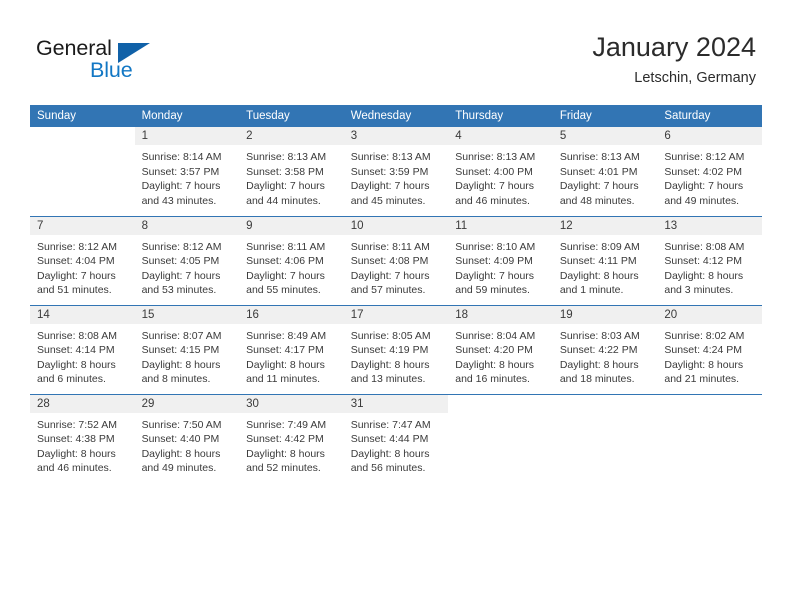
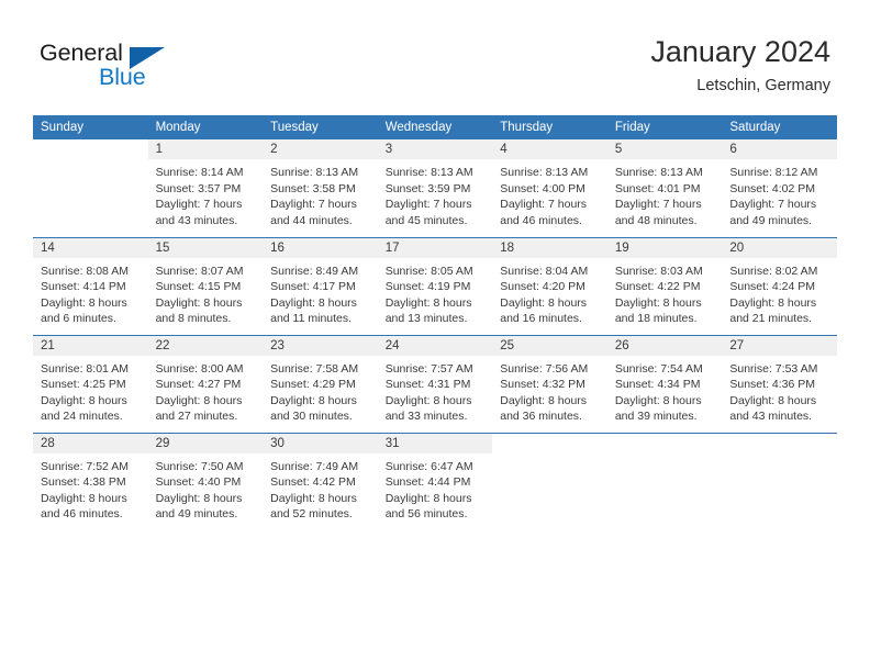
  General
  Blue
  January 2024
  Letschin, Germany
  Sunday	Monday	Tuesday	Wednesday	Thursday	Friday	Saturday
  	1Sunrise: 8:14 AMSunset: 3:57 PMDaylight: 7 hoursand 43 minutes.	2Sunrise: 8:13 AMSunset: 3:58 PMDaylight: 7 hoursand 44 minutes.	3Sunrise: 8:13 AMSunset: 3:59 PMDaylight: 7 hoursand 45 minutes.	4Sunrise: 8:13 AMSunset: 4:00 PMDaylight: 7 hoursand 46 minutes.	5Sunrise: 8:13 AMSunset: 4:01 PMDaylight: 7 hoursand 48 minutes.	6Sunrise: 8:12 AMSunset: 4:02 PMDaylight: 7 hoursand 49 minutes.
- 7Sunrise: 8:12 AMSunset: 4:04 PMDaylight: 7 hoursand 51 minutes.	8Sunrise: 8:12 AMSunset: 4:05 PMDaylight: 7 hoursand 53 minutes.	9Sunrise: 8:11 AMSunset: 4:06 PMDaylight: 7 hoursand 55 minutes.	10Sunrise: 8:11 AMSunset: 4:08 PMDaylight: 7 hoursand 57 minutes.	11Sunrise: 8:10 AMSunset: 4:09 PMDaylight: 7 hoursand 59 minutes.	12Sunrise: 8:09 AMSunset: 4:11 PMDaylight: 8 hoursand 1 minute.	13Sunrise: 8:08 AMSunset: 4:12 PMDaylight: 8 hoursand 3 minutes.
  14Sunrise: 8:08 AMSunset: 4:14 PMDaylight: 8 hoursand 6 minutes.	15Sunrise: 8:07 AMSunset: 4:15 PMDaylight: 8 hoursand 8 minutes.	16Sunrise: 8:49 AMSunset: 4:17 PMDaylight: 8 hoursand 11 minutes.	17Sunrise: 8:05 AMSunset: 4:19 PMDaylight: 8 hoursand 13 minutes.	18Sunrise: 8:04 AMSunset: 4:20 PMDaylight: 8 hoursand 16 minutes.	19Sunrise: 8:03 AMSunset: 4:22 PMDaylight: 8 hoursand 18 minutes.	20Sunrise: 8:02 AMSunset: 4:24 PMDaylight: 8 hoursand 21 minutes.
+ 21Sunrise: 8:01 AMSunset: 4:25 PMDaylight: 8 hoursand 24 minutes.	22Sunrise: 8:00 AMSunset: 4:27 PMDaylight: 8 hoursand 27 minutes.	23Sunrise: 7:58 AMSunset: 4:29 PMDaylight: 8 hoursand 30 minutes.	24Sunrise: 7:57 AMSunset: 4:31 PMDaylight: 8 hoursand 33 minutes.	25Sunrise: 7:56 AMSunset: 4:32 PMDaylight: 8 hoursand 36 minutes.	26Sunrise: 7:54 AMSunset: 4:34 PMDaylight: 8 hoursand 39 minutes.	27Sunrise: 7:53 AMSunset: 4:36 PMDaylight: 8 hoursand 43 minutes.
- 28Sunrise: 7:52 AMSunset: 4:38 PMDaylight: 8 hoursand 46 minutes.	29Sunrise: 7:50 AMSunset: 4:40 PMDaylight: 8 hoursand 49 minutes.	30Sunrise: 7:49 AMSunset: 4:42 PMDaylight: 8 hoursand 52 minutes.	31Sunrise: 7:47 AMSunset: 4:44 PMDaylight: 8 hoursand 56 minutes.
+ 28Sunrise: 7:52 AMSunset: 4:38 PMDaylight: 8 hoursand 46 minutes.	29Sunrise: 7:50 AMSunset: 4:40 PMDaylight: 8 hoursand 49 minutes.	30Sunrise: 7:49 AMSunset: 4:42 PMDaylight: 8 hoursand 52 minutes.	31Sunrise: 6:47 AMSunset: 4:44 PMDaylight: 8 hoursand 56 minutes.
